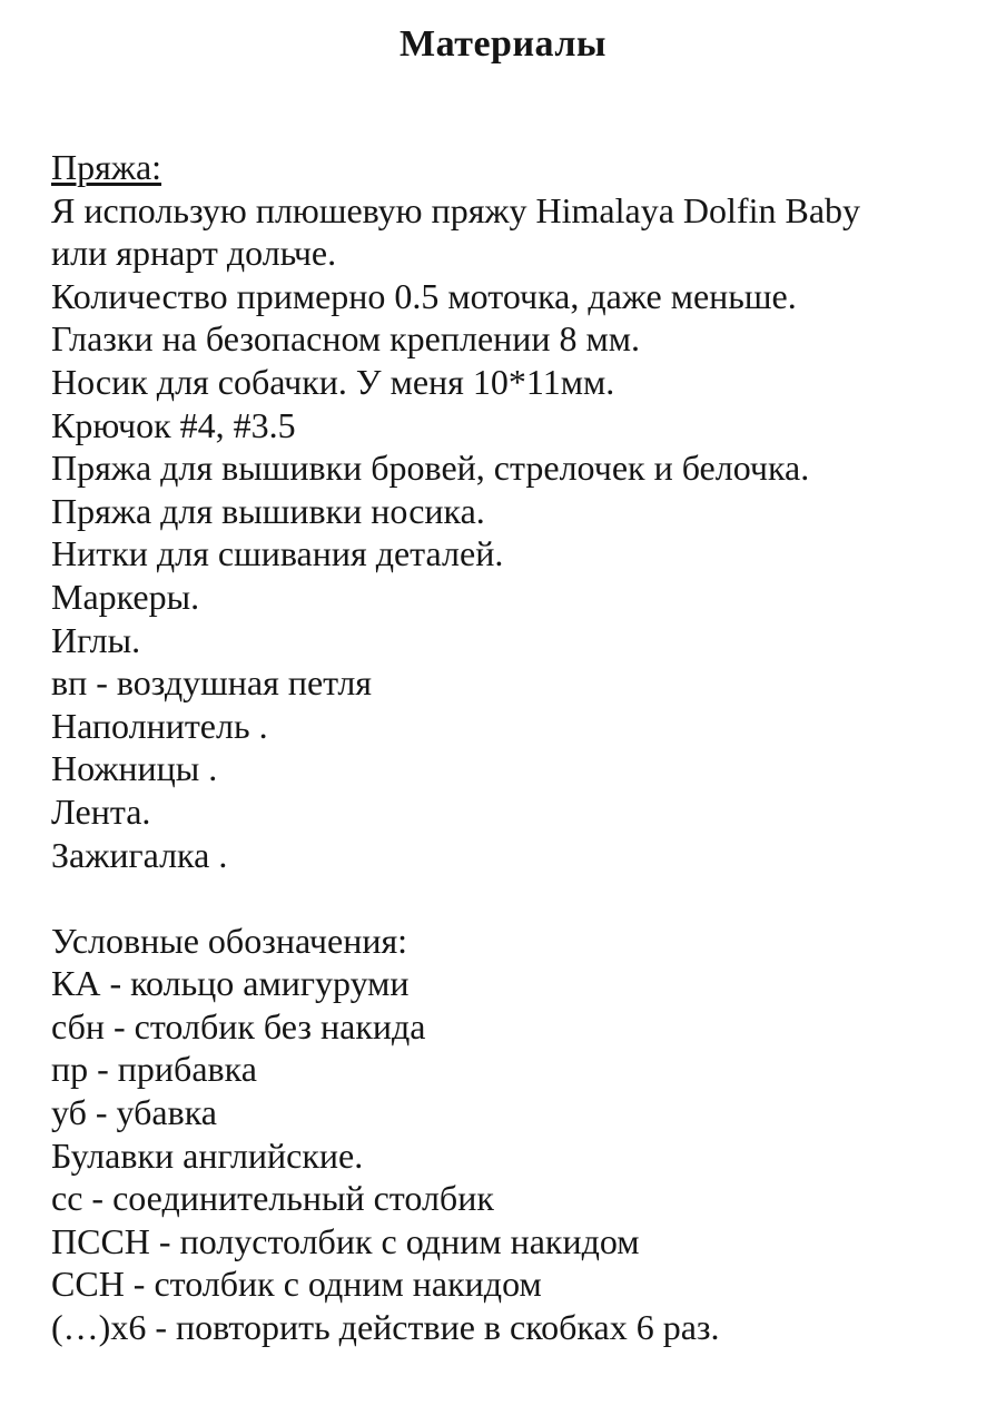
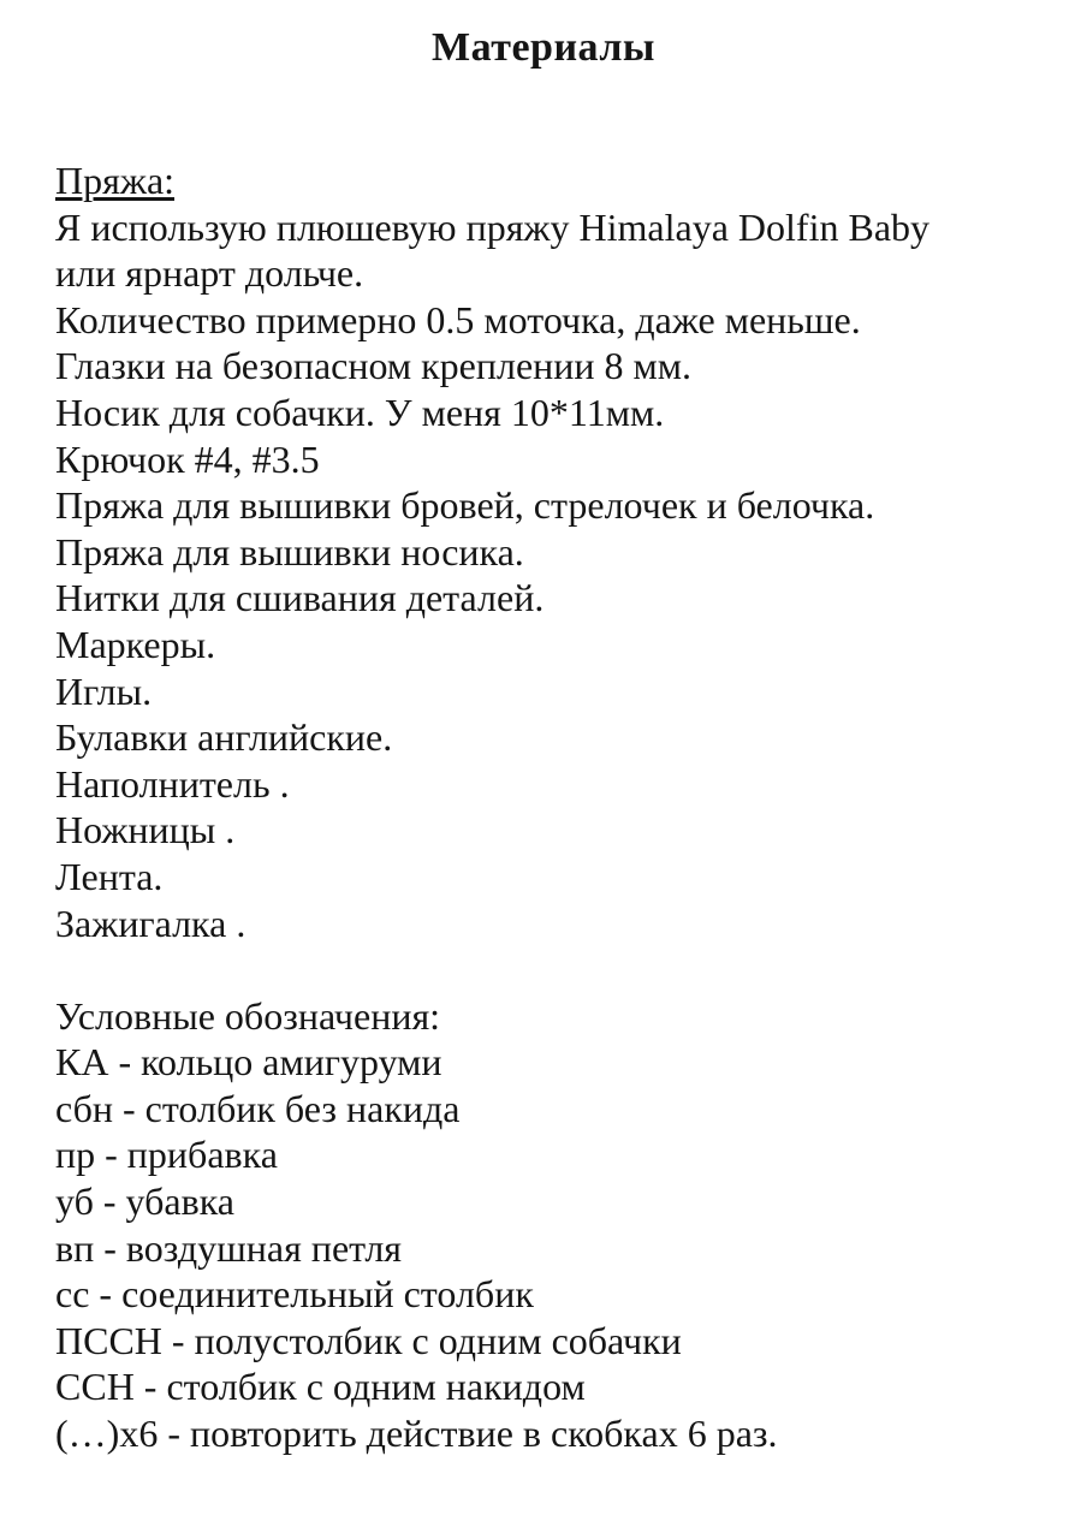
  Материалы
  Пряжа:
  Я использую плюшевую пряжу Himalaya Dolfin Baby
  или ярнарт дольче.
  Количество примерно 0.5 моточка, даже меньше.
  Глазки на безопасном креплении 8 мм.
  Носик для собачки. У меня 10*11мм.
  Крючок #4, #3.5
  Пряжа для вышивки бровей, стрелочек и белочка.
  Пряжа для вышивки носика.
  Нитки для сшивания деталей.
  Маркеры.
  Иглы.
- вп - воздушная петля
+ Булавки английские.
  Наполнитель .
  Ножницы .
  Лента.
  Зажигалка .
  Условные обозначения:
  КА - кольцо амигуруми
  сбн - столбик без накида
  пр - прибавка
  уб - убавка
- Булавки английские.
+ вп - воздушная петля
  сс - соединительный столбик
- ПССН - полустолбик с одним накидом
+ ПССН - полустолбик с одним собачки
  ССН - столбик с одним накидом
  (…)х6 - повторить действие в скобках 6 раз.
